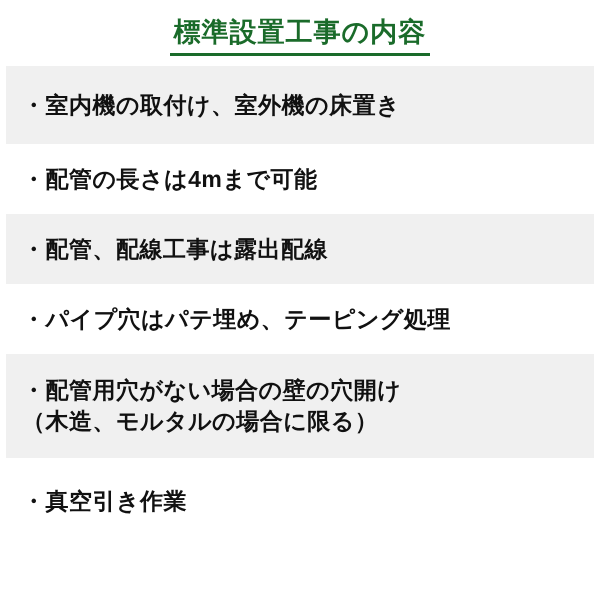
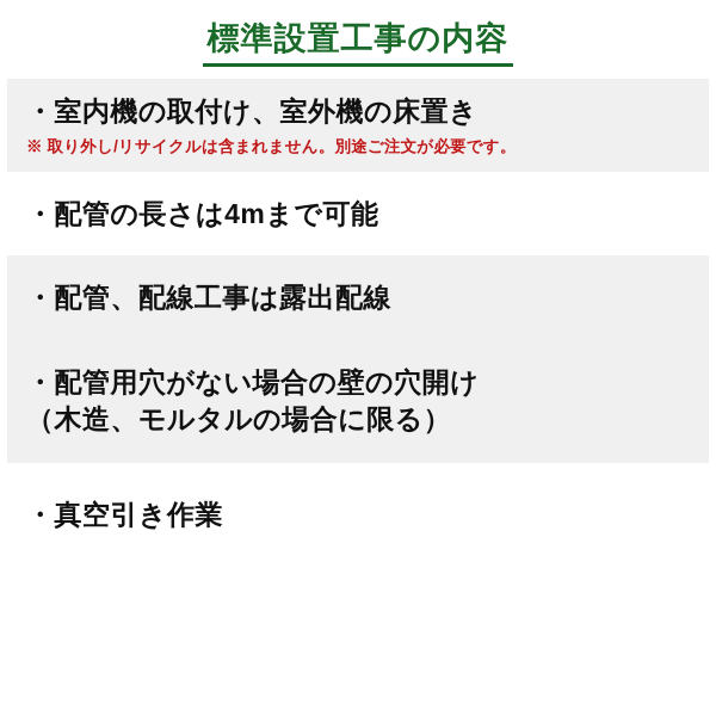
  標準設置工事の内容
  ・室内機の取付け、室外機の床置き
+ ※ 取り外し/リサイクルは含まれません。別途ご注文が必要です。
  ・配管の長さは4mまで可能
  ・配管、配線工事は露出配線
- ・パイプ穴はパテ埋め、テーピング処理
  ・配管用穴がない場合の壁の穴開け
  （木造、モルタルの場合に限る）
  ・真空引き作業
